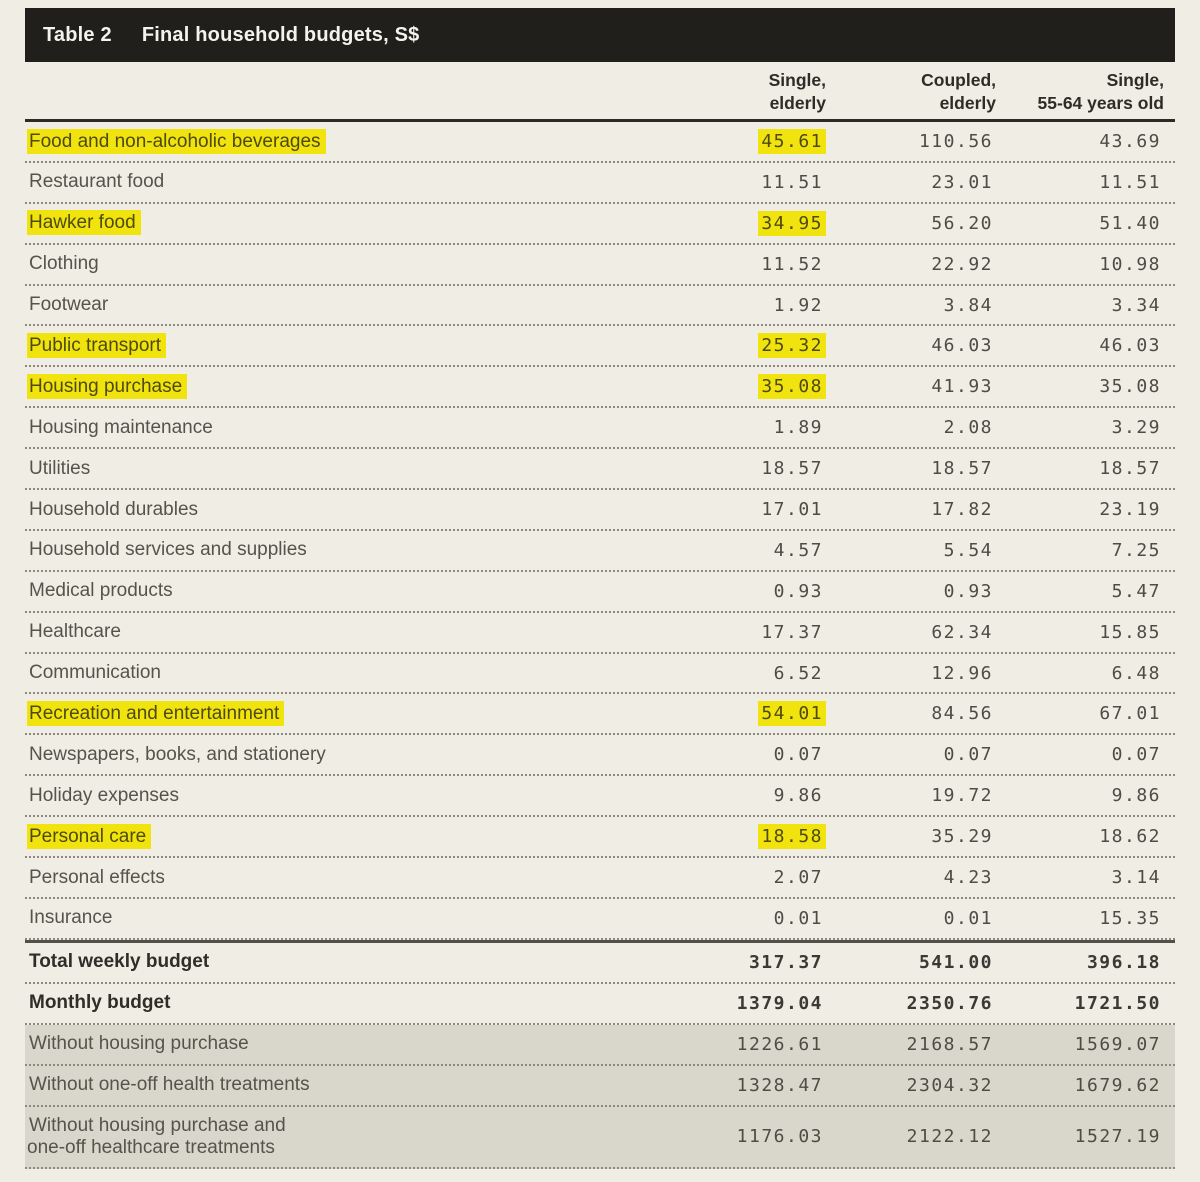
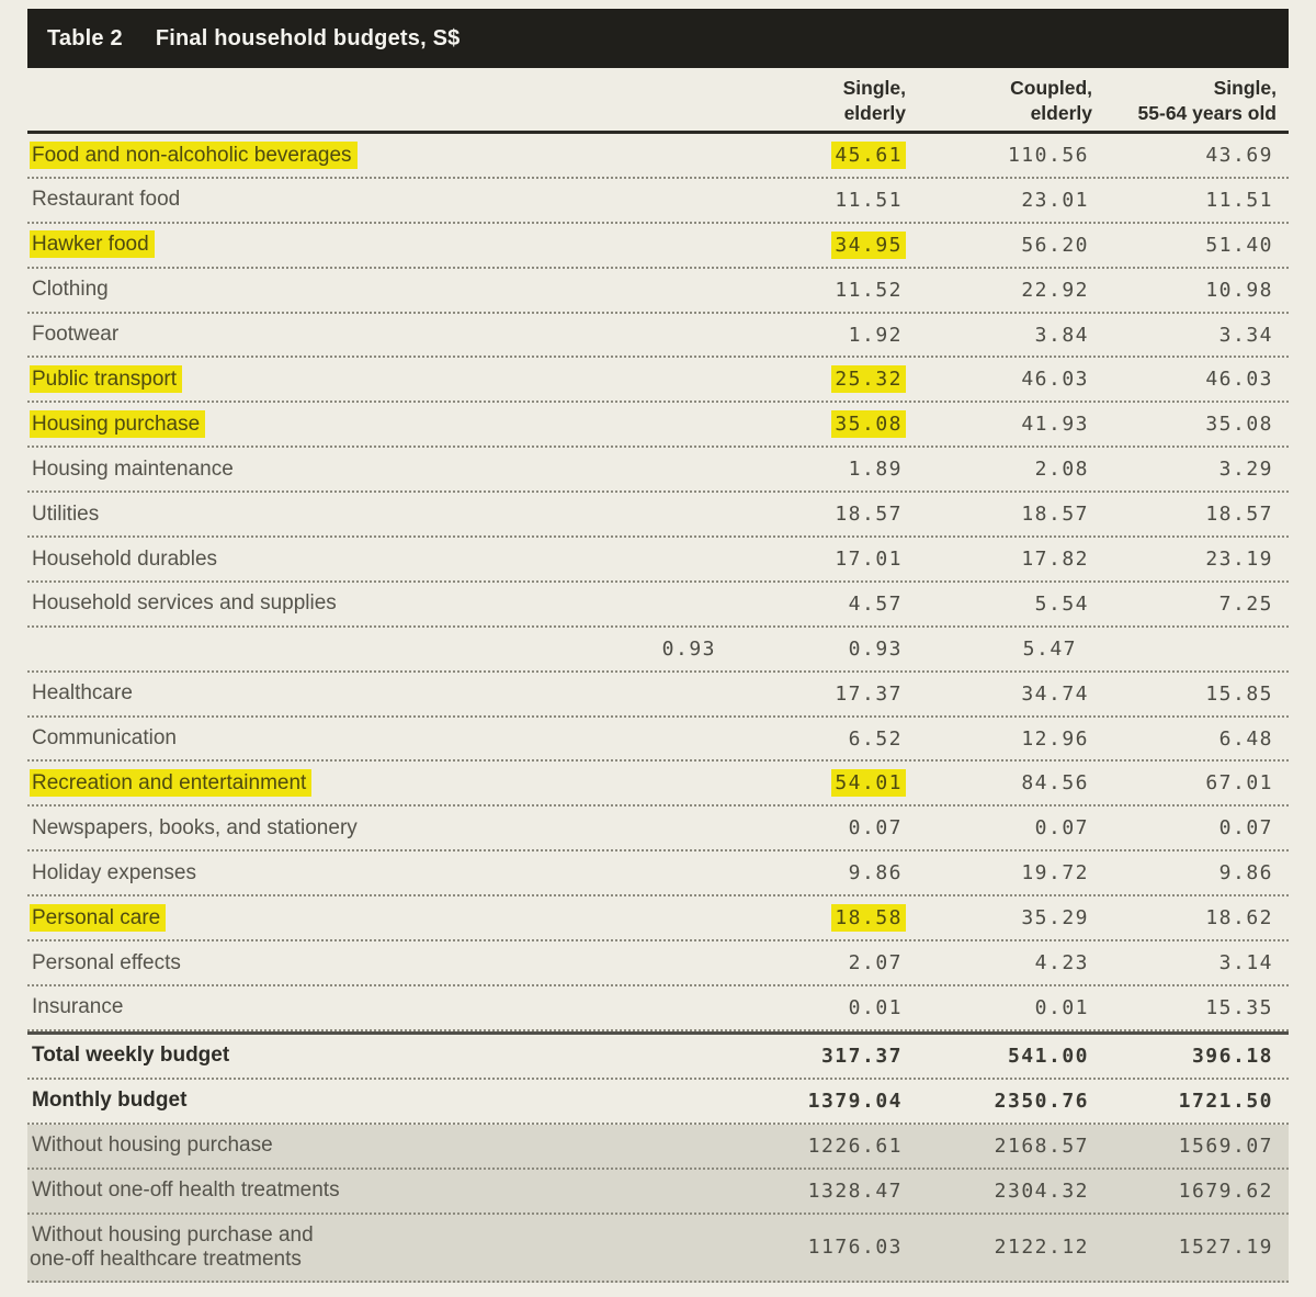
  Table 2
  Final household budgets, S$
  Single,
  elderly
  Coupled,
  elderly
  Single,
  55-64 years old
  Food and non-alcoholic beverages
  45.61
  110.56
  43.69
  Restaurant food
  11.51
  23.01
  11.51
  Hawker food
  34.95
  56.20
  51.40
  Clothing
  11.52
  22.92
  10.98
  Footwear
  1.92
  3.84
  3.34
  Public transport
  25.32
  46.03
  46.03
  Housing purchase
  35.08
  41.93
  35.08
  Housing maintenance
  1.89
  2.08
  3.29
  Utilities
  18.57
  18.57
  18.57
  Household durables
  17.01
  17.82
  23.19
  Household services and supplies
  4.57
  5.54
  7.25
- Medical products
  0.93
  0.93
  5.47
  Healthcare
  17.37
- 62.34
+ 34.74
  15.85
  Communication
  6.52
  12.96
  6.48
  Recreation and entertainment
  54.01
  84.56
  67.01
  Newspapers, books, and stationery
  0.07
  0.07
  0.07
  Holiday expenses
  9.86
  19.72
  9.86
  Personal care
  18.58
  35.29
  18.62
  Personal effects
  2.07
  4.23
  3.14
  Insurance
  0.01
  0.01
  15.35
  Total weekly budget
  317.37
  541.00
  396.18
  Monthly budget
  1379.04
  2350.76
  1721.50
  Without housing purchase
  1226.61
  2168.57
  1569.07
  Without one-off health treatments
  1328.47
  2304.32
  1679.62
  Without housing purchase and
  one-off healthcare treatments
  1176.03
  2122.12
  1527.19
